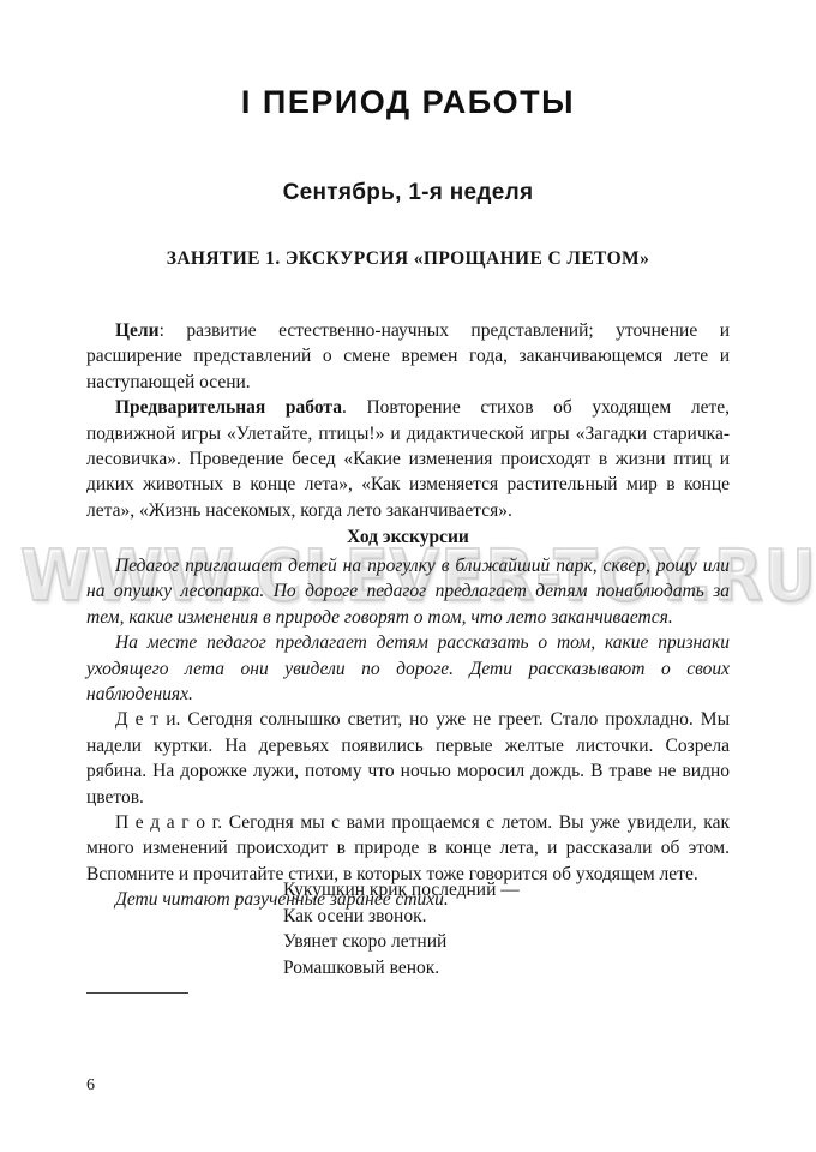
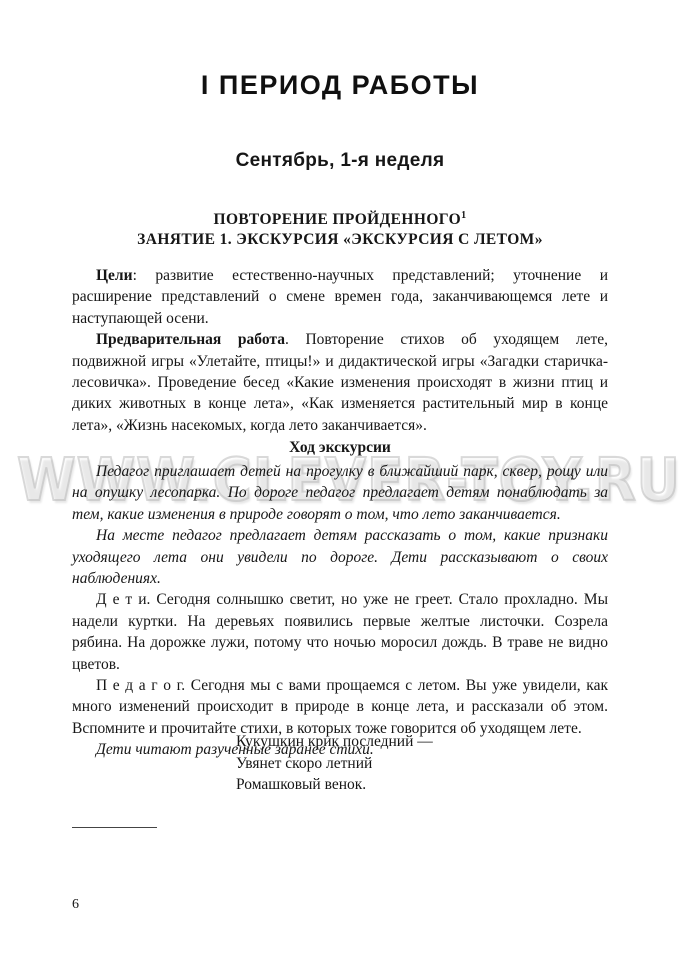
  WWW.CLEVER-TOY.RU
  I ПЕРИОД РАБОТЫ
  Сентябрь, 1-я неделя
+ ПОВТОРЕНИЕ ПРОЙДЕННОГО1
- ЗАНЯТИЕ 1. ЭКСКУРСИЯ «ПРОЩАНИЕ С ЛЕТОМ»
+ ЗАНЯТИЕ 1. ЭКСКУРСИЯ «ЭКСКУРСИЯ С ЛЕТОМ»
  Цели: развитие естественно-научных представлений; уточнение и расширение представлений о смене времен года, заканчивающемся лете и наступающей осени.
  Предварительная работа. Повторение стихов об уходящем лете, подвижной игры «Улетайте, птицы!» и дидактической игры «Загадки старичка-лесовичка». Проведение бесед «Какие изменения происходят в жизни птиц и диких животных в конце лета», «Как изменяется растительный мир в конце лета», «Жизнь насекомых, когда лето заканчивается».
  Ход экскурсии
  Педагог приглашает детей на прогулку в ближайший парк, сквер, рощу или на опушку лесопарка. По дороге педагог предлагает детям понаблюдать за тем, какие изменения в природе говорят о том, что лето заканчивается.
  На месте педагог предлагает детям рассказать о том, какие признаки уходящего лета они увидели по дороге. Дети рассказывают о своих наблюдениях.
  Д е т и. Сегодня солнышко светит, но уже не греет. Стало прохладно. Мы надели куртки. На деревьях появились первые желтые листочки. Созрела рябина. На дорожке лужи, потому что ночью моросил дождь. В траве не видно цветов.
  П е д а г о г. Сегодня мы с вами прощаемся с летом. Вы уже увидели, как много изменений происходит в природе в конце лета, и рассказали об этом. Вспомните и прочитайте стихи, в которых тоже говорится об уходящем лете.
  Дети читают разученные заранее стихи.
  Кукушкин крик последний —
- Как осени звонок.
  Увянет скоро летний
  Ромашковый венок.
  6
